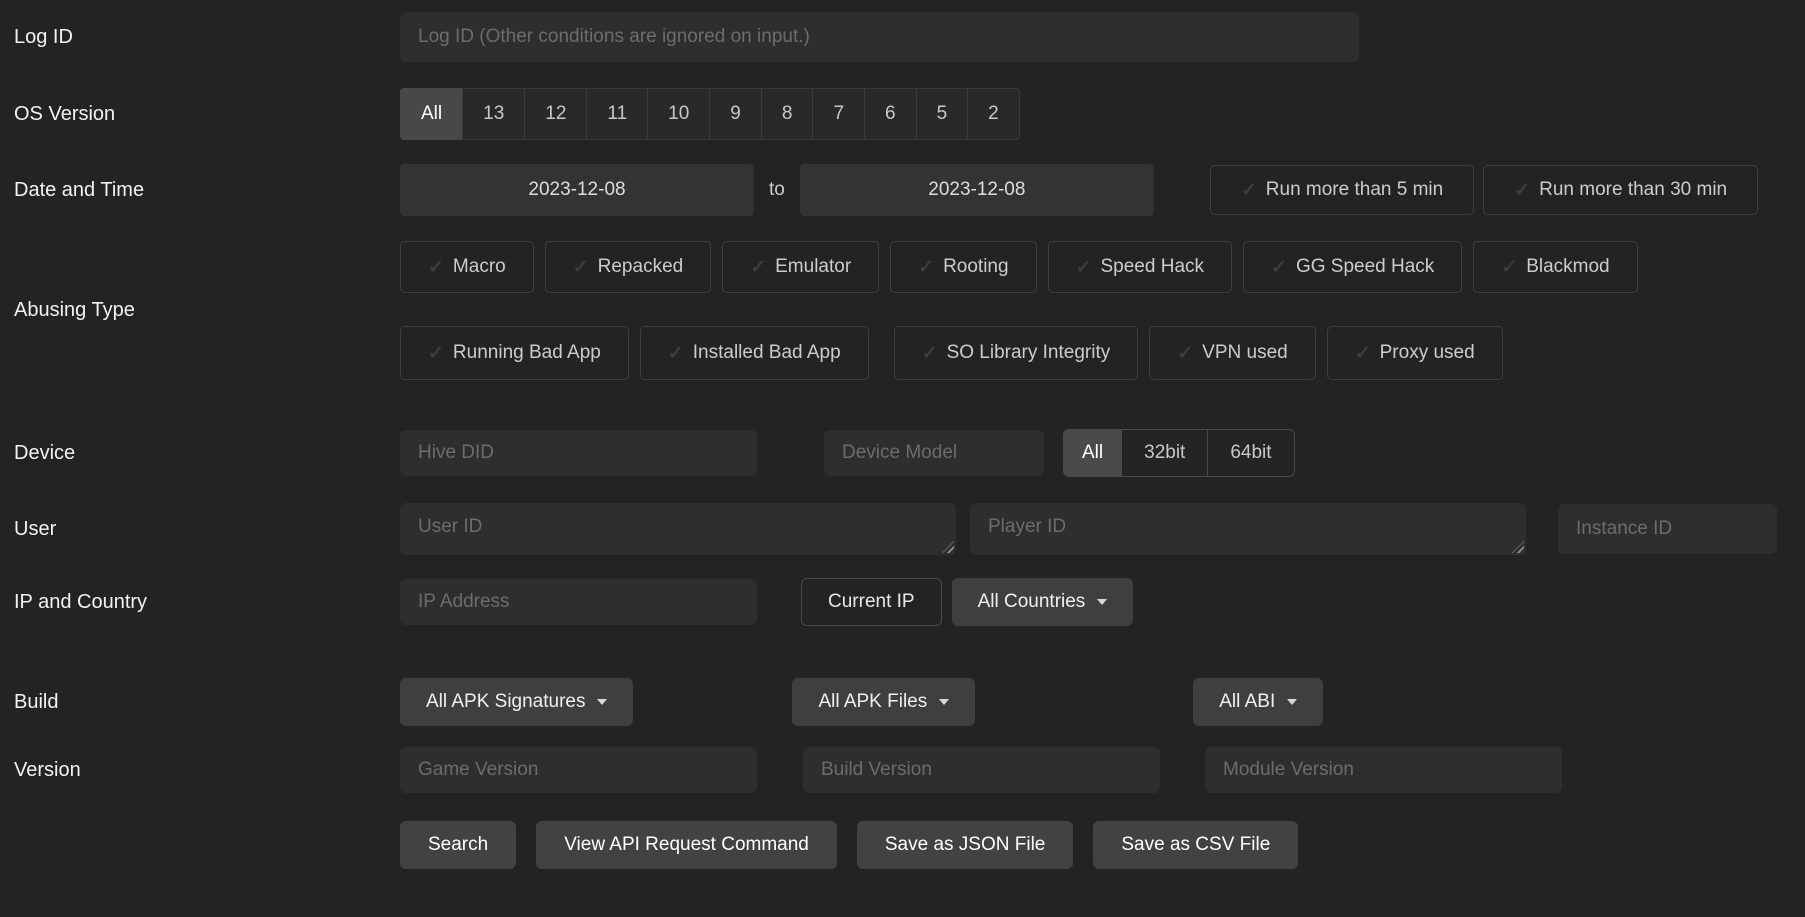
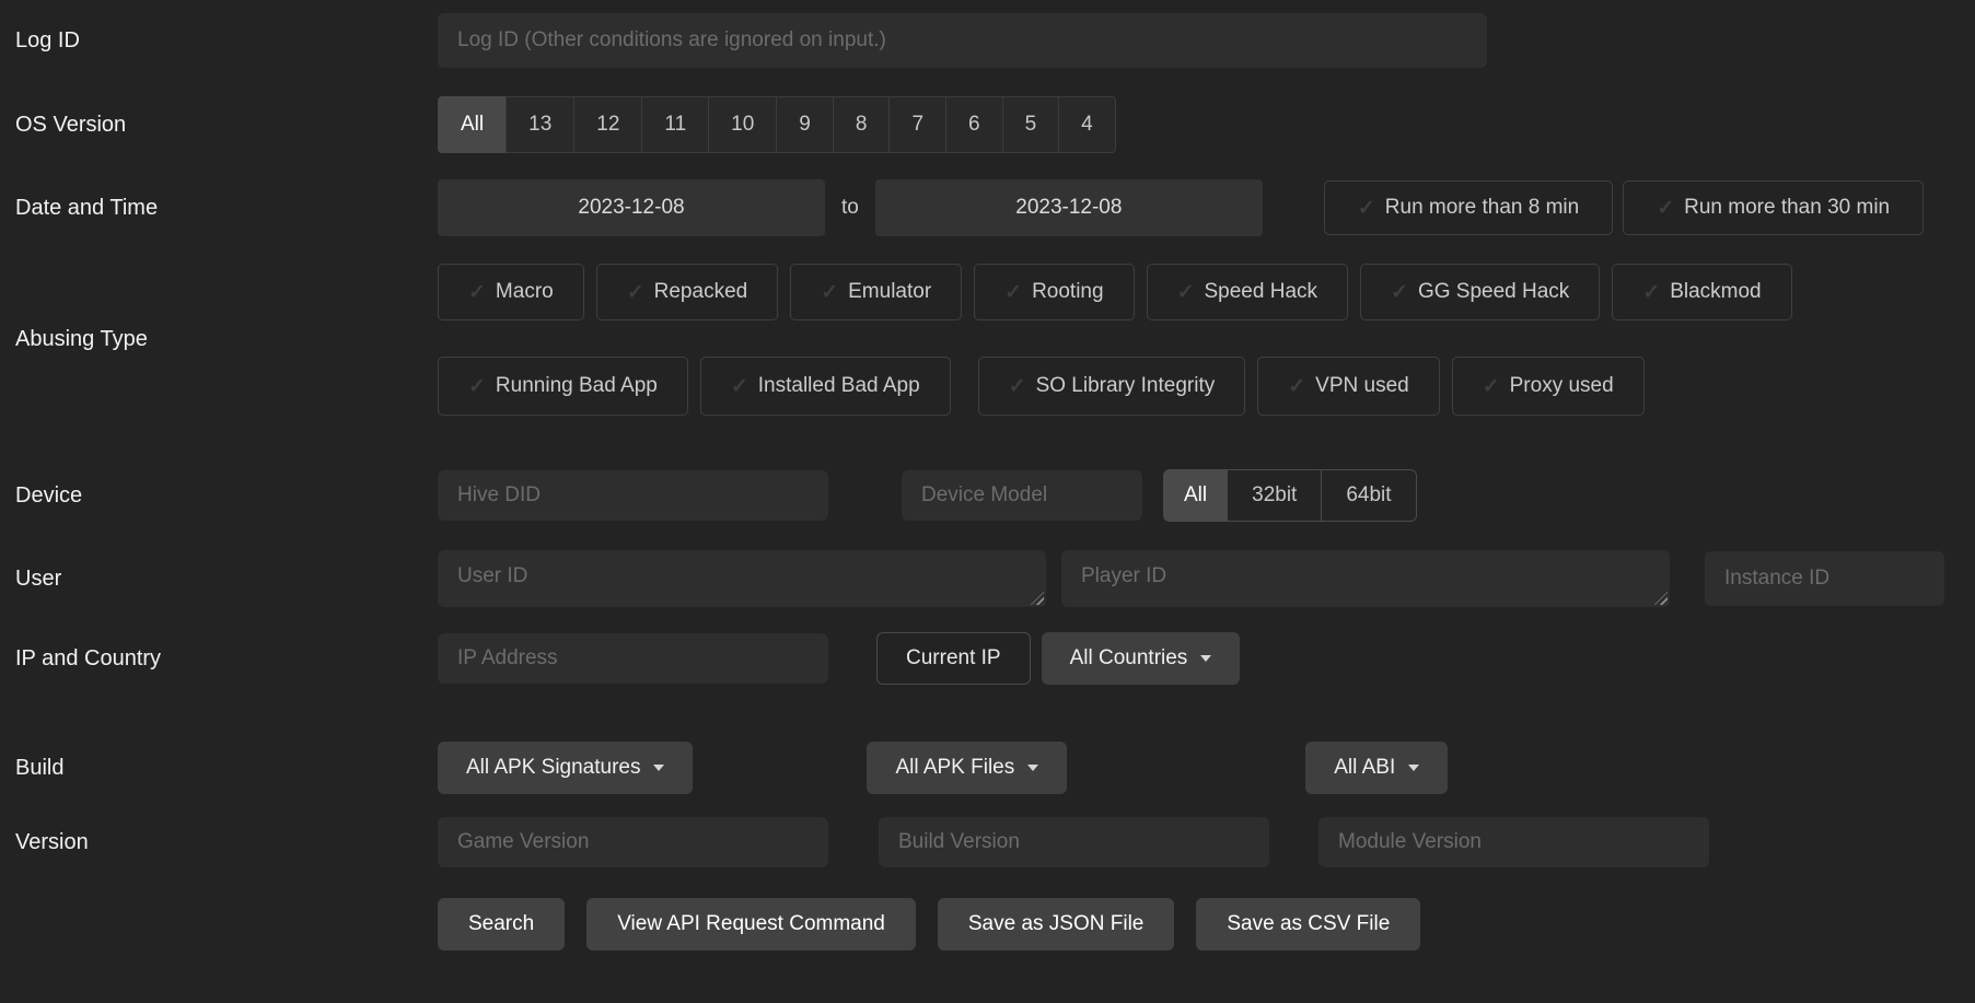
  Log ID
  Log ID (Other conditions are ignored on input.)
  OS Version
  All
  13
  12
  11
  10
  9
  8
  7
  6
  5
- 2
+ 4
  Date and Time
  2023-12-08
  to
  2023-12-08
  ✓
- Run more than 5 min
+ Run more than 8 min
  ✓
  Run more than 30 min
  Abusing Type
  ✓
  Macro
  ✓
  Repacked
  ✓
  Emulator
  ✓
  Rooting
  ✓
  Speed Hack
  ✓
  GG Speed Hack
  ✓
  Blackmod
  ✓
  Running Bad App
  ✓
  Installed Bad App
  ✓
  SO Library Integrity
  ✓
  VPN used
  ✓
  Proxy used
  Device
  Hive DID
  Device Model
  All
  32bit
  64bit
  User
  User ID
  Player ID
  Instance ID
  IP and Country
  IP Address
  Current IP
  All Countries
  Build
  All APK Signatures
  All APK Files
  All ABI
  Version
  Game Version
  Build Version
  Module Version
  Search
  View API Request Command
  Save as JSON File
  Save as CSV File
